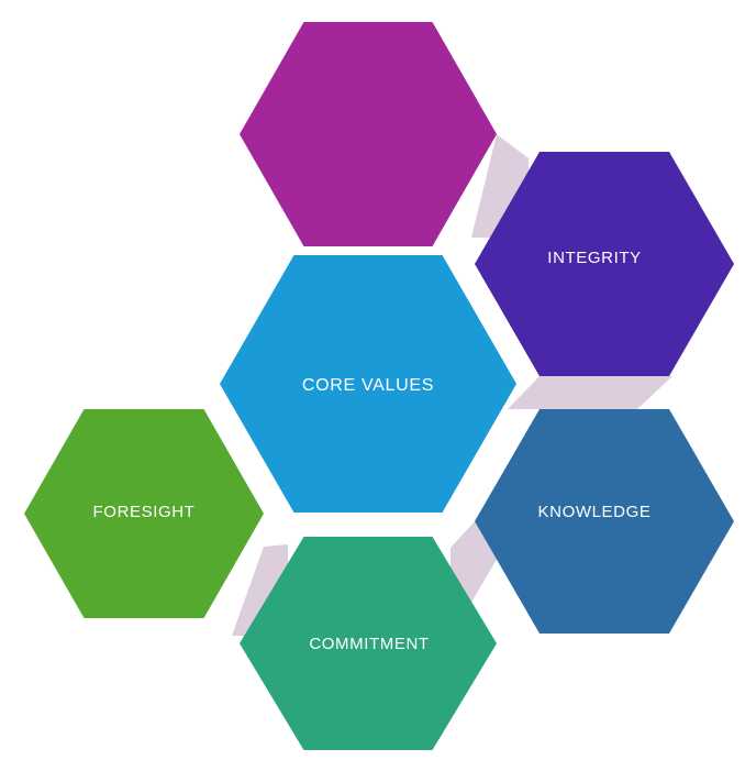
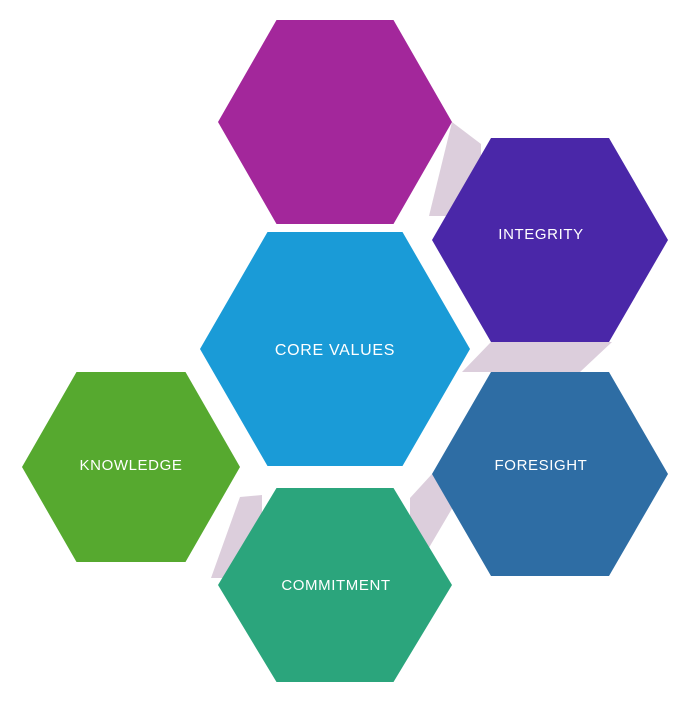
  INTEGRITY
- KNOWLEDGE
+ FORESIGHT
  COMMITMENT
- FORESIGHT
+ KNOWLEDGE
  CORE VALUES
